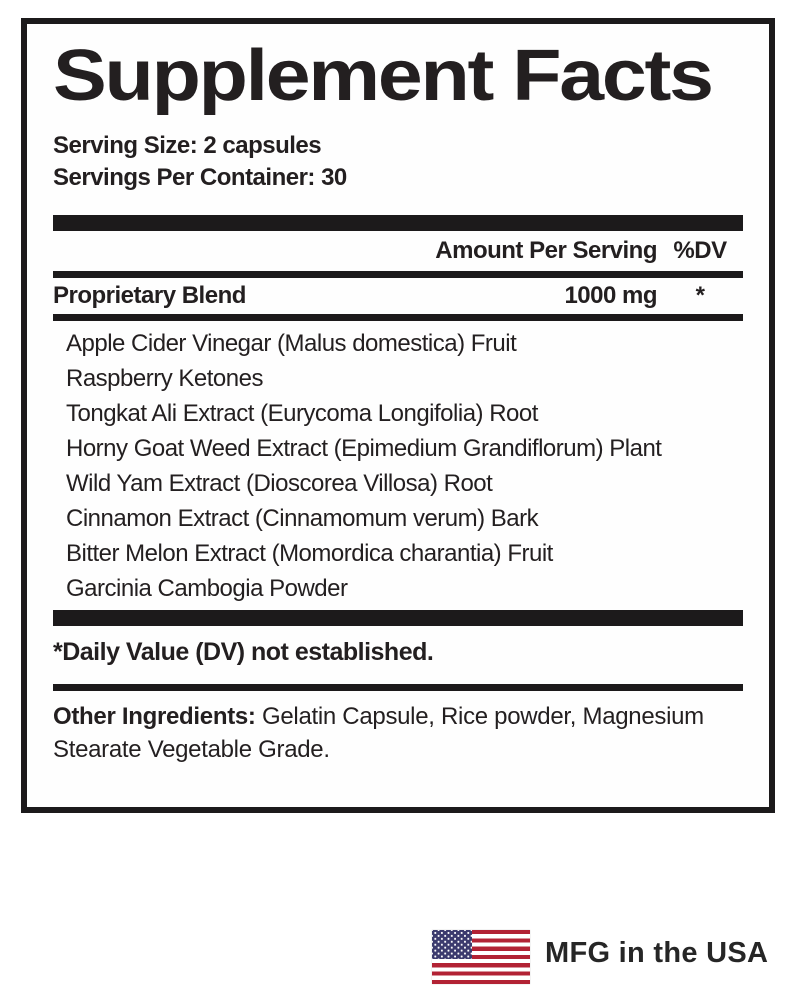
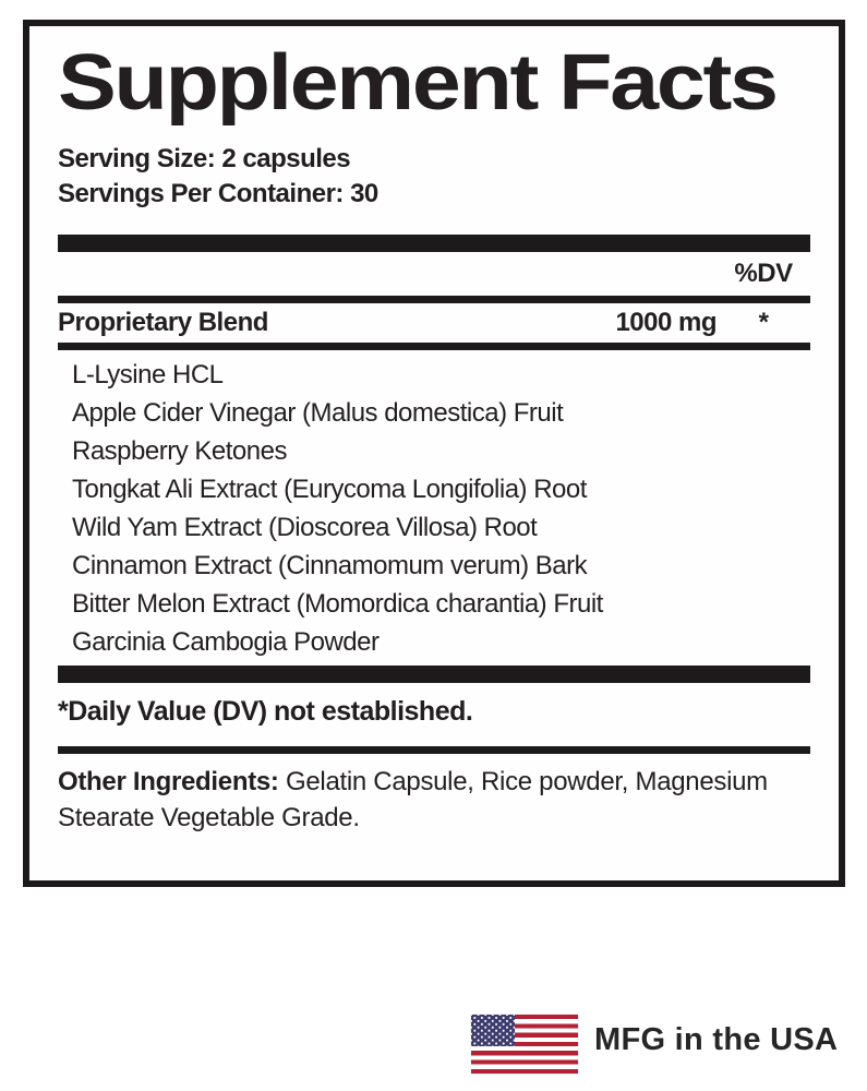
  Supplement Facts
  Serving Size: 2 capsules
  Servings Per Container: 30
- Amount Per Serving
  %DV
  Proprietary Blend
  1000 mg
  *
+ L-Lysine HCL
  Apple Cider Vinegar (Malus domestica) Fruit
  Raspberry Ketones
  Tongkat Ali Extract (Eurycoma Longifolia) Root
- Horny Goat Weed Extract (Epimedium Grandiflorum) Plant
  Wild Yam Extract (Dioscorea Villosa) Root
  Cinnamon Extract (Cinnamomum verum) Bark
  Bitter Melon Extract (Momordica charantia) Fruit
  Garcinia Cambogia Powder
  *Daily Value (DV) not established.
  Other Ingredients: Gelatin Capsule, Rice powder, Magnesium Stearate Vegetable Grade.
  MFG in the USA
